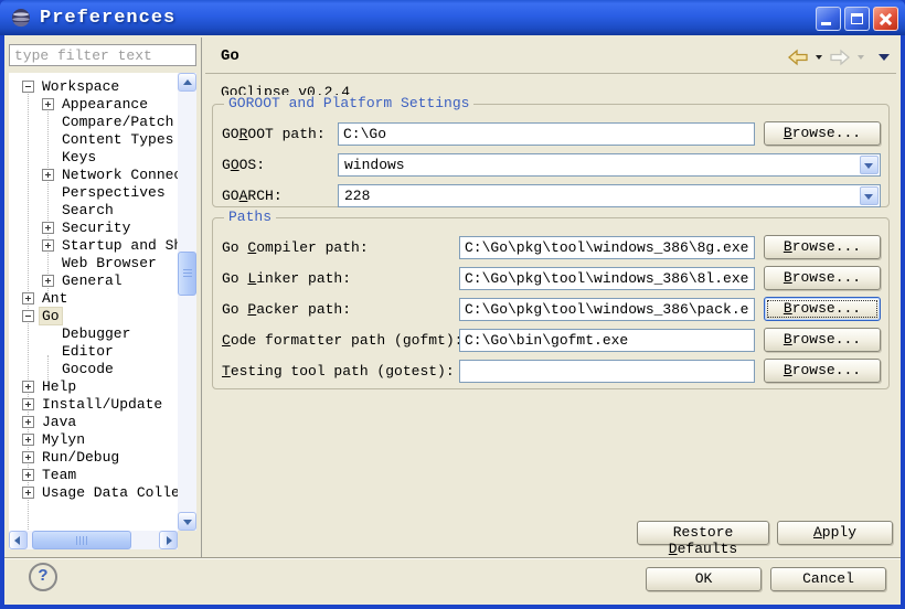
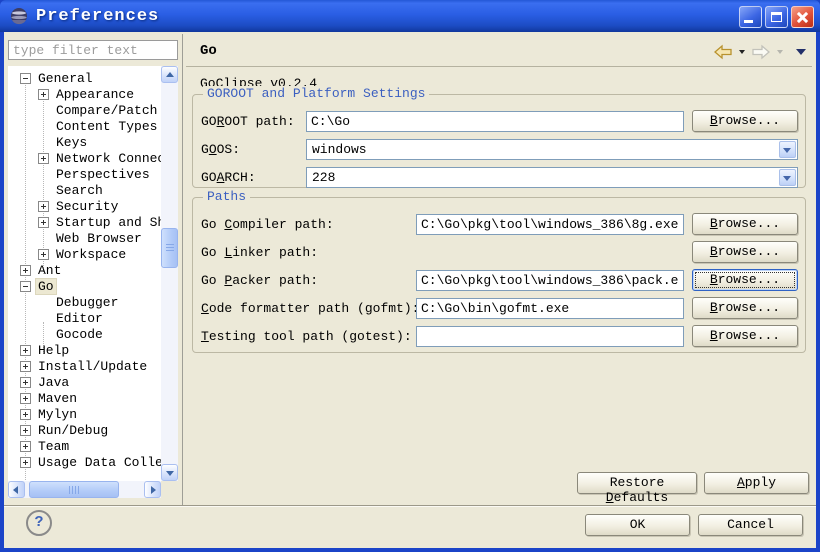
  Preferences
  type filter text
- Workspace
+ General
  Appearance
  Compare/Patch
  Content Types
  Keys
  Network Conne
  Perspectives
  Search
  Security
  Startup and S
  Web Browser
- General
+ Workspace
  Ant
  Go
  Debugger
  Editor
  Gocode
  Help
  Install/Update
  Java
+ Maven
  Mylyn
  Run/Debug
  Team
  Usage Data Colle
  Go
  GoClipse v0.2.4
  GOROOT and Platform Settings
  GOROOT path:
  C:\Go
  Browse...
  GOOS:
  windows
  GOARCH:
  228
  Paths
  Go Compiler path:
  C:\Go\pkg\tool\windows_386\8g.exe
  Browse...
  Go Linker path:
- C:\Go\pkg\tool\windows_386\8l.exe
  Browse...
  Go Packer path:
  C:\Go\pkg\tool\windows_386\pack.e
  Browse...
  Code formatter path (gofmt)
  C:\Go\bin\gofmt.exe
  Browse...
  Testing tool path (gotest):
  Browse...
  Restore Defaults
  Apply
  ?
  OK
  Cancel
